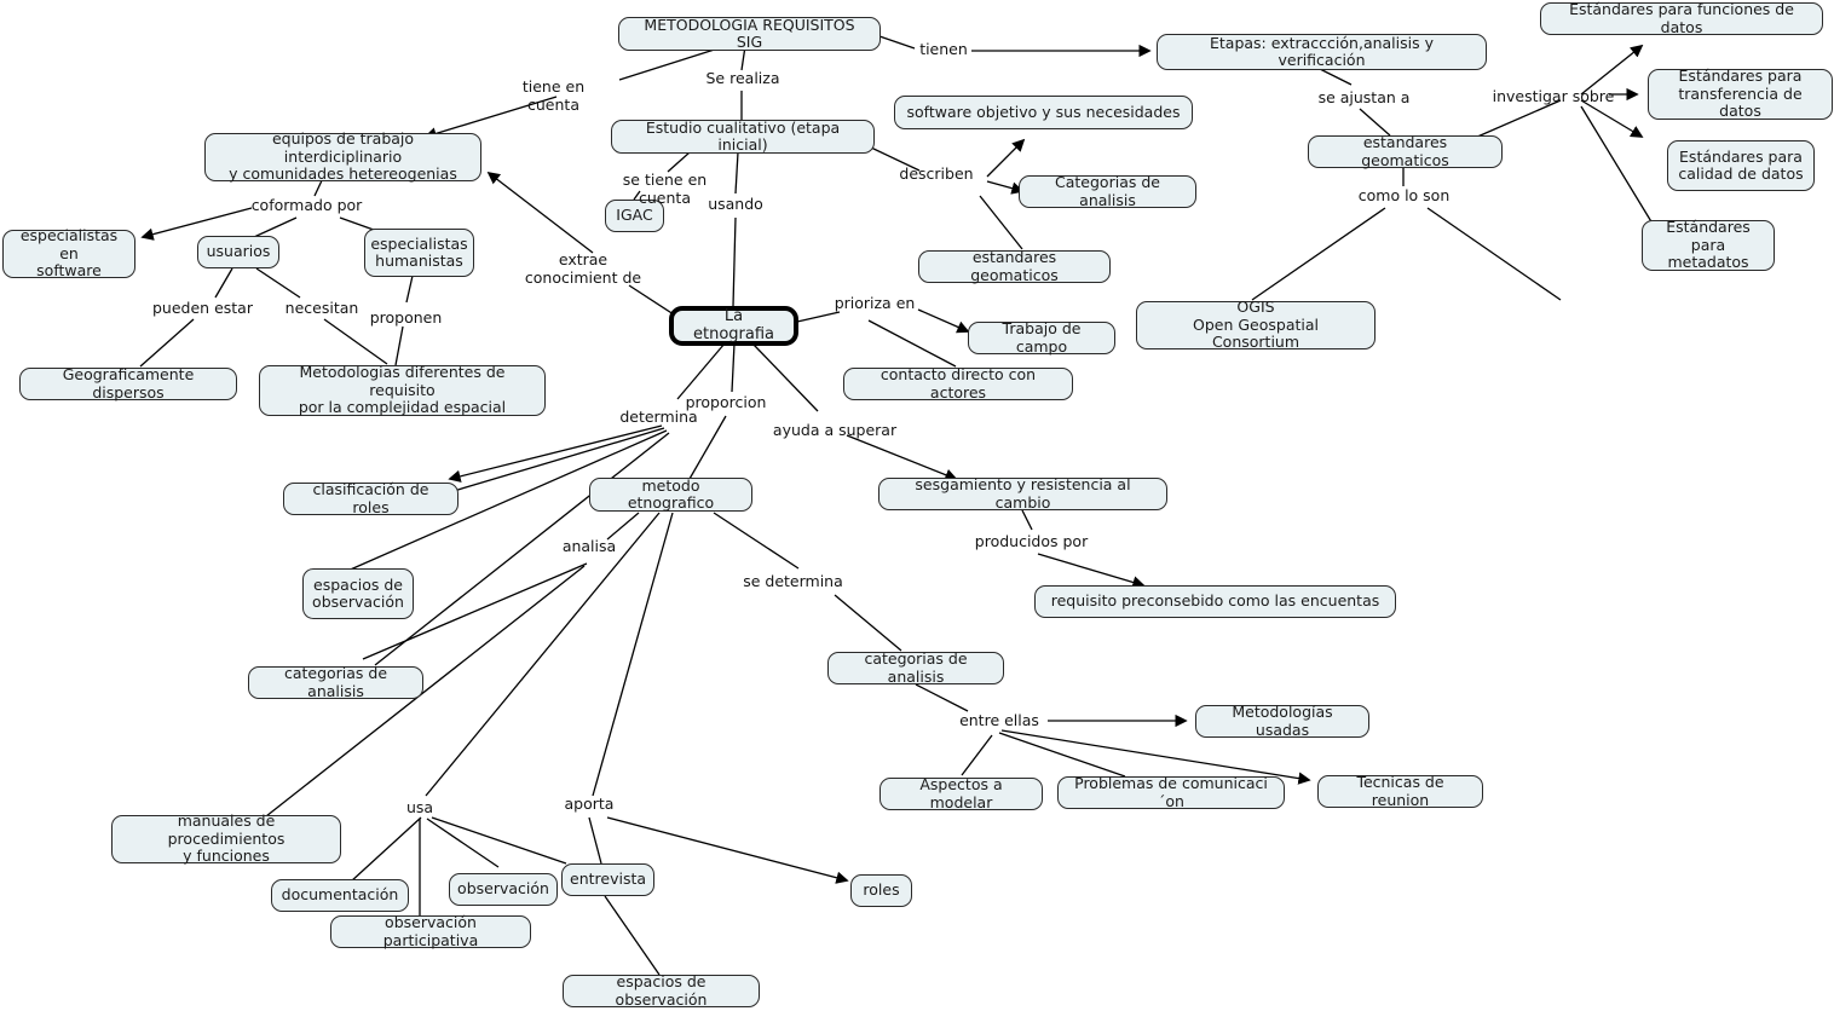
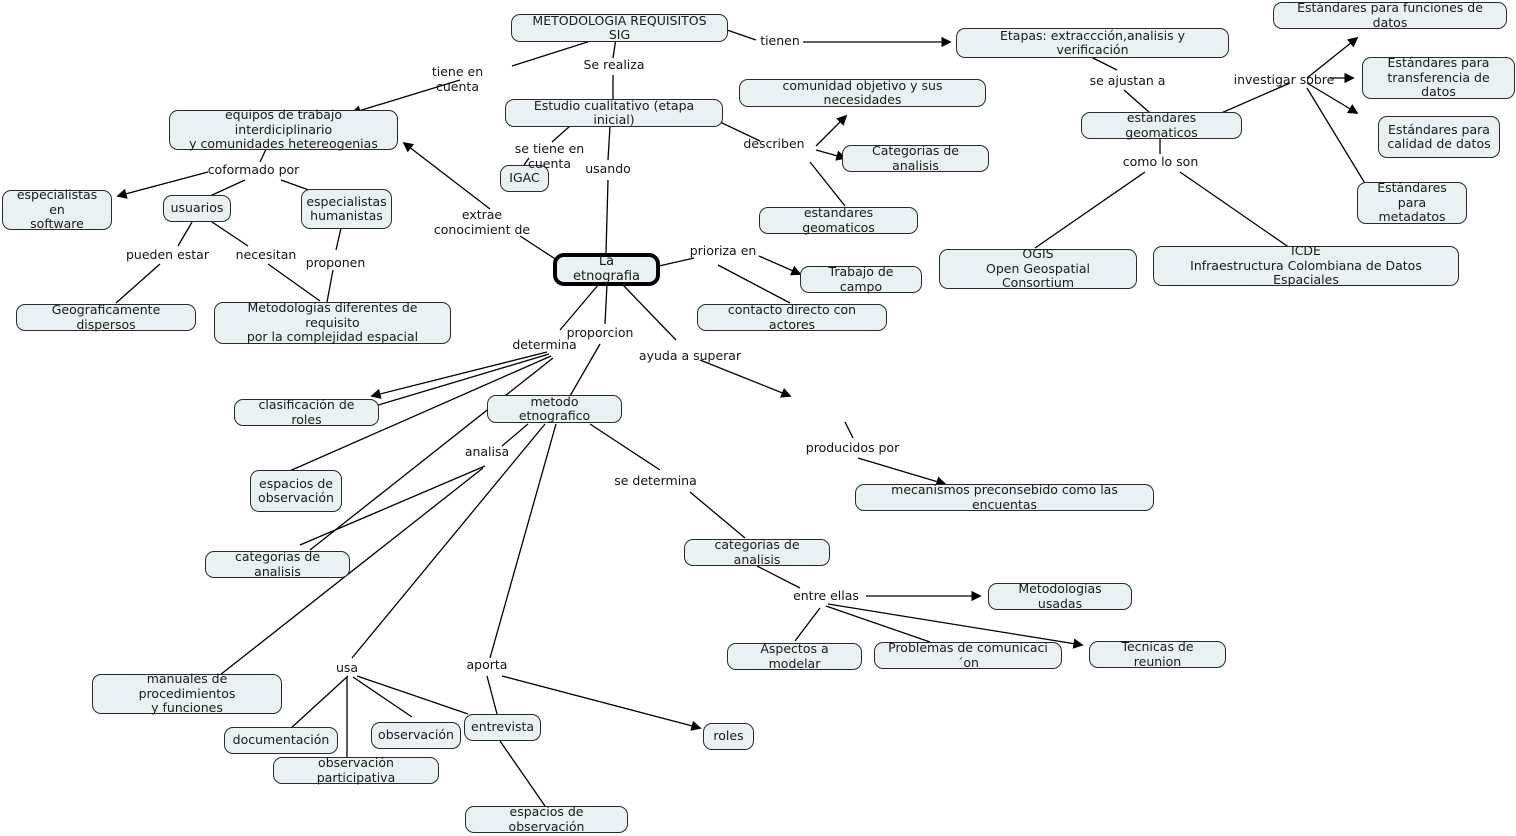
  METODOLOGIA REQUISITOS SIG
  Etapas: extraccción,analisis y verificación
  Estándares para funciones de datos
  Estándares para
  transferencia de datos
  Estándares para
  calidad de datos
  Estándares
  para metadatos
  equipos de trabajo interdiciplinario
  y comunidades hetereogenias
  Estudio cualitativo (etapa inicial)
- software objetivo y sus necesidades
+ comunidad objetivo y sus necesidades
  Categorias de analisis
  IGAC
  estandares geomaticos
  estandares geomaticos
  OGIS
  Open Geospatial Consortium
+ ICDE
+ Infraestructura Colombiana de Datos Espaciales
  especialistas en
  software
  usuarios
  especialistas
  humanistas
  Geograficamente dispersos
  Metodologias diferentes de requisito
  por la complejidad espacial
  La etnografia
  Trabajo de campo
  contacto directo con actores
  clasificación de roles
  metodo etnografico
- sesgamiento y resistencia al cambio
  espacios de
  observación
- requisito preconsebido como las encuentas
+ mecanismos preconsebido como las encuentas
  categorias de analisis
  categorias de analisis
  Metodologías usadas
  Aspectos a modelar
  Problemas de comunicaci´on
  Tecnicas de reunion
  manuales de procedimientos
  y funciones
  documentación
  observación
  entrevista
  observación participativa
  roles
  espacios de observación
  tienen
  tiene en cuenta
  Se realiza
  describen
  se tiene en cuenta
  usando
  se ajustan a
  investigar sobre
  como lo son
  coformado por
  pueden estar
  necesitan
  proponen
  extrae
  conocimient de
  prioriza en
  determina
  proporcion
  ayuda a superar
  producidos por
  analisa
  se determina
  entre ellas
  usa
  aporta
